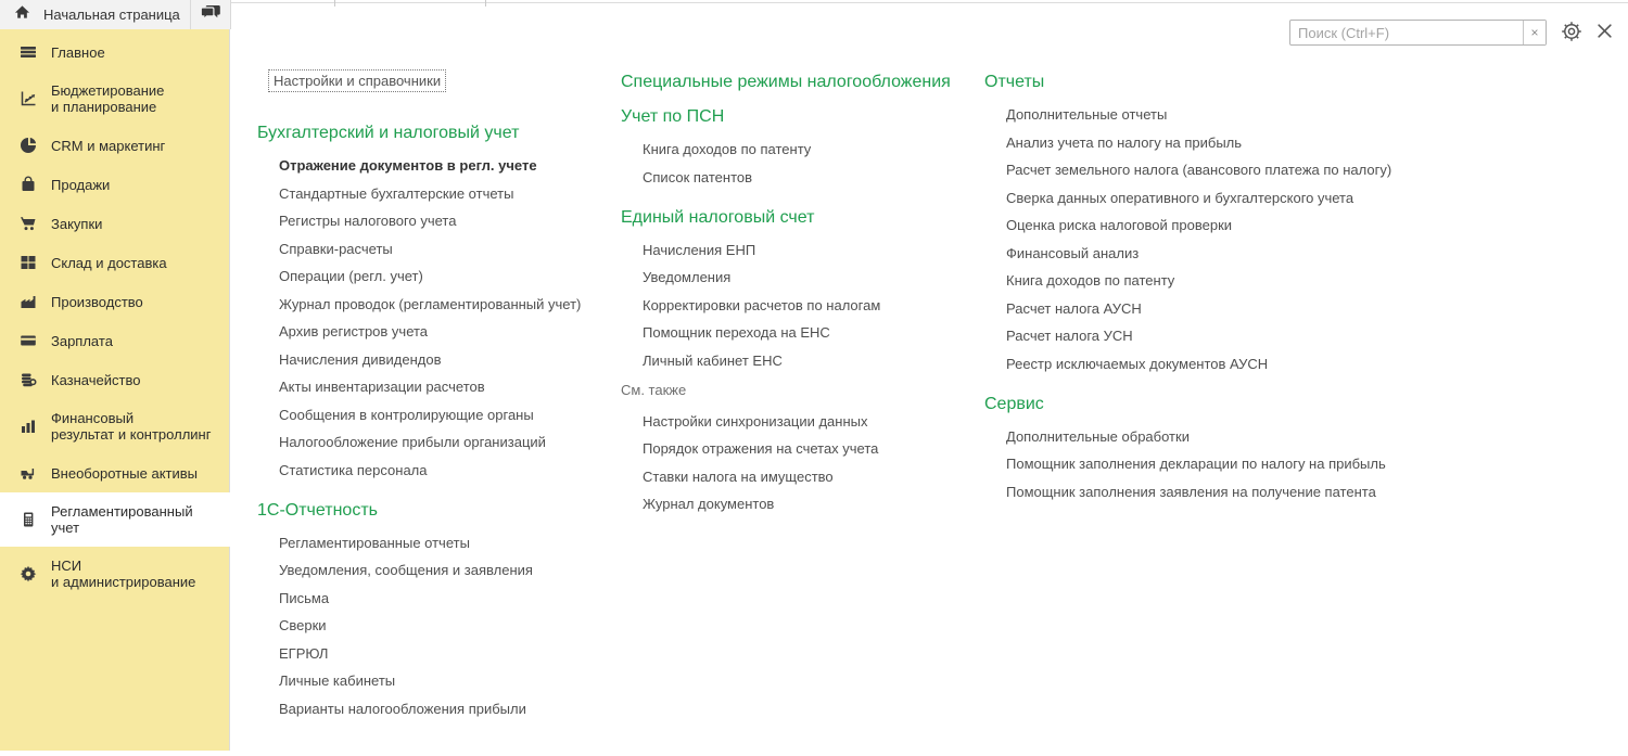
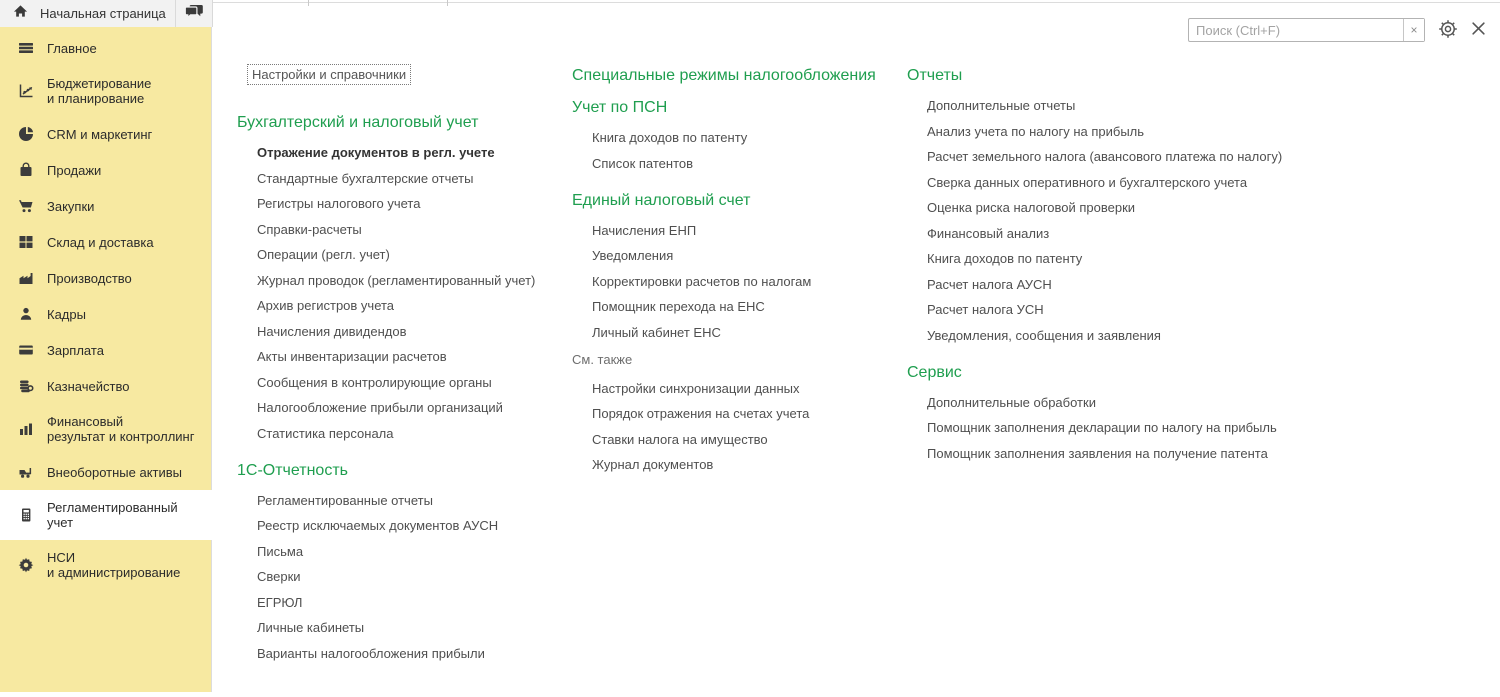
  Начальная страница
  Главное
  Бюджетирование
  и планирование
  CRM и маркетинг
  Продажи
  Закупки
  Склад и доставка
  Производство
+ Кадры
  Зарплата
  Казначейство
  Финансовый
  результат и контроллинг
  Внеоборотные активы
  Регламентированный
  учет
  НСИ
  и администрирование
  Поиск (Ctrl+F)
  ×
  Настройки и справочники
  Бухгалтерский и налоговый учет
  Отражение документов в регл. учете
  Стандартные бухгалтерские отчеты
  Регистры налогового учета
  Справки-расчеты
  Операции (регл. учет)
  Журнал проводок (регламентированный учет)
  Архив регистров учета
  Начисления дивидендов
  Акты инвентаризации расчетов
  Сообщения в контролирующие органы
  Налогообложение прибыли организаций
  Статистика персонала
  1С-Отчетность
  Регламентированные отчеты
- Уведомления, сообщения и заявления
+ Реестр исключаемых документов АУСН
  Письма
  Сверки
  ЕГРЮЛ
  Личные кабинеты
  Варианты налогообложения прибыли
  Специальные режимы налогообложения
  Учет по ПСН
  Книга доходов по патенту
  Список патентов
  Единый налоговый счет
  Начисления ЕНП
  Уведомления
  Корректировки расчетов по налогам
  Помощник перехода на ЕНС
  Личный кабинет ЕНС
  См. также
  Настройки синхронизации данных
  Порядок отражения на счетах учета
  Ставки налога на имущество
  Журнал документов
  Отчеты
  Дополнительные отчеты
  Анализ учета по налогу на прибыль
  Расчет земельного налога (авансового платежа по налогу)
  Сверка данных оперативного и бухгалтерского учета
  Оценка риска налоговой проверки
  Финансовый анализ
  Книга доходов по патенту
  Расчет налога АУСН
  Расчет налога УСН
- Реестр исключаемых документов АУСН
+ Уведомления, сообщения и заявления
  Сервис
  Дополнительные обработки
  Помощник заполнения декларации по налогу на прибыль
  Помощник заполнения заявления на получение патента
